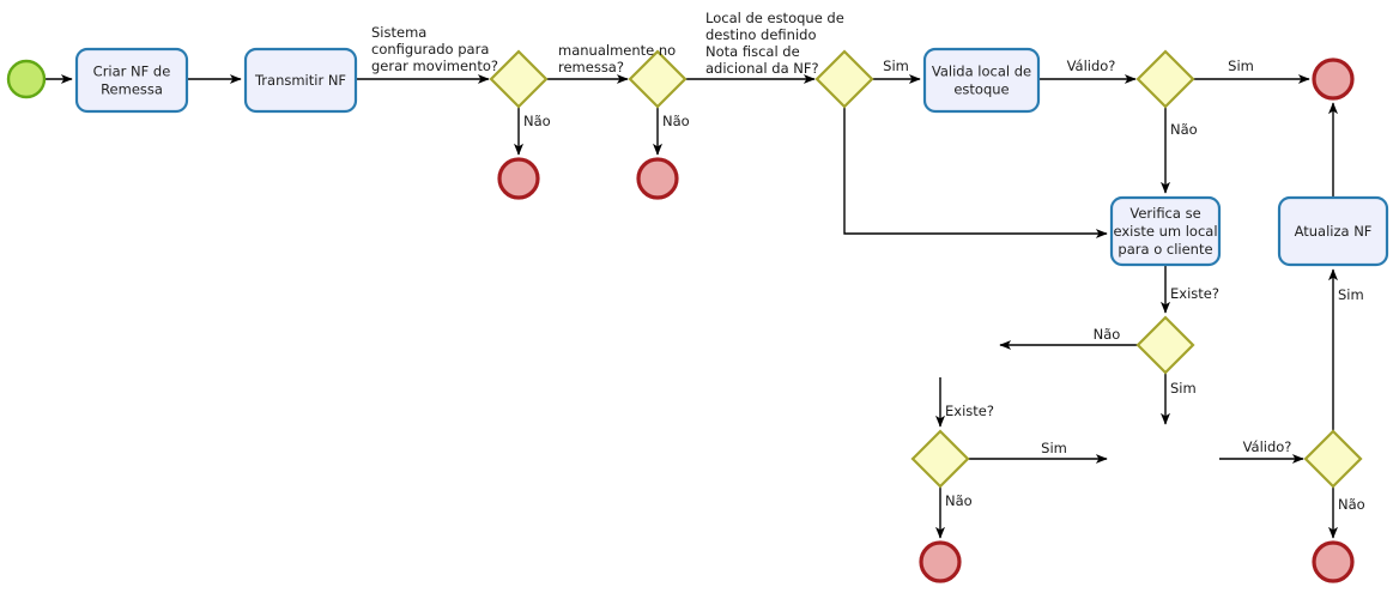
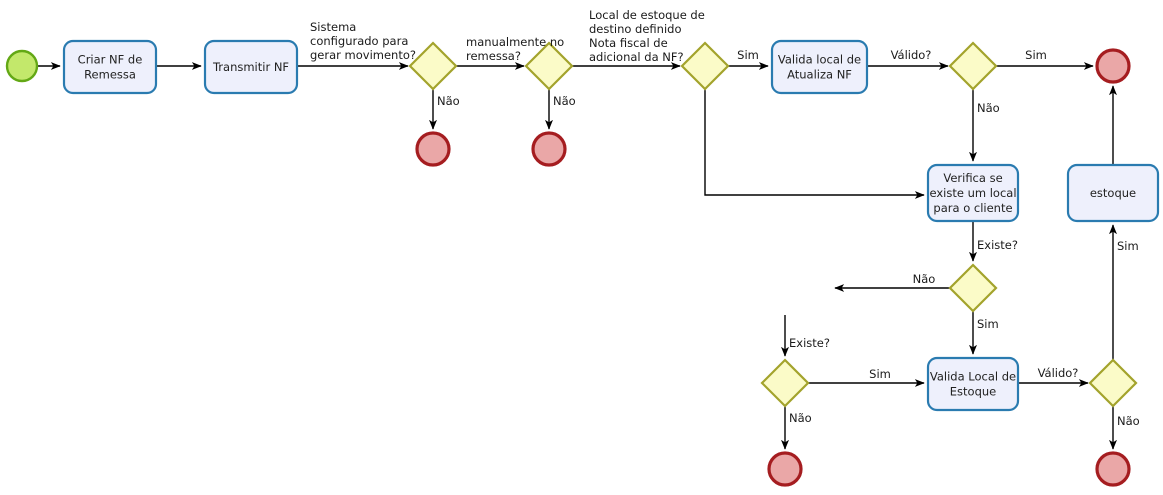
  Criar NF de Remessa
  Transmitir NF
- Valida local de estoque
+ Valida local de Atualiza NF
  Verifica se existe um local para o cliente
- Atualiza NF
+ estoque
+ Valida Local de Estoque
  Sistema configurado para gerar movimento?
  Não
  manualmente no remessa?
  Não
  Local de estoque de destino definido Nota fiscal de adicional da NF?
  Sim
  Válido?
  Sim
  Não
  Existe?
  Não
  Sim
  Existe?
  Sim
  Não
  Válido?
  Não
  Sim
